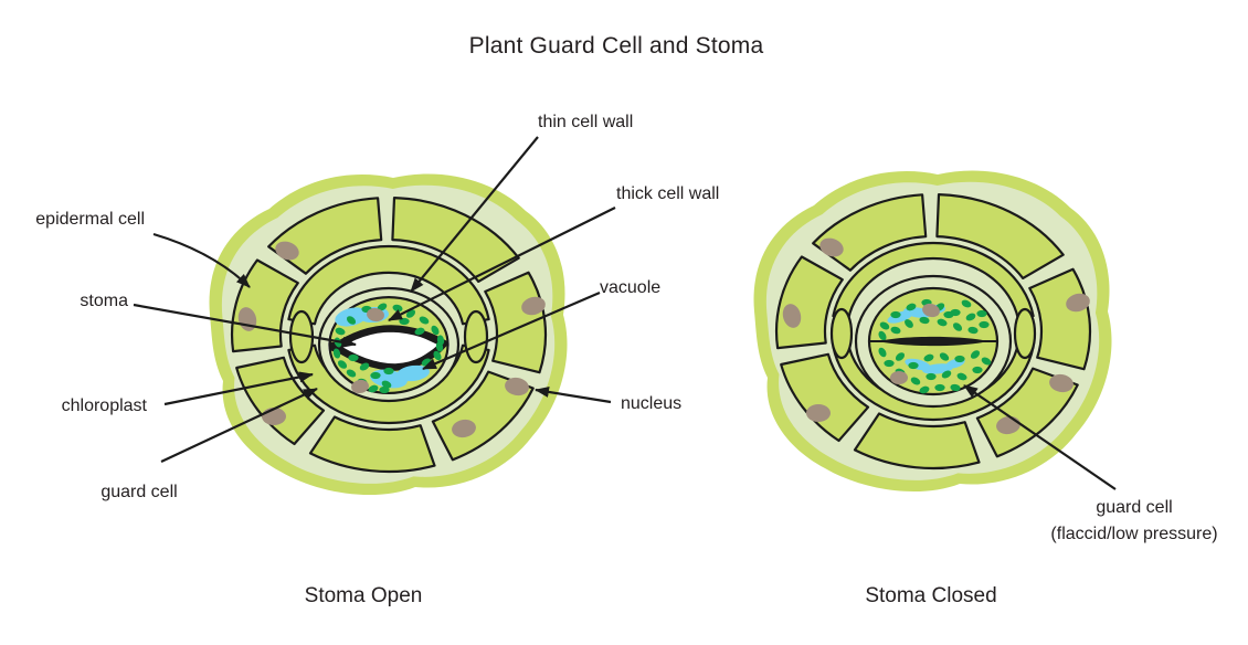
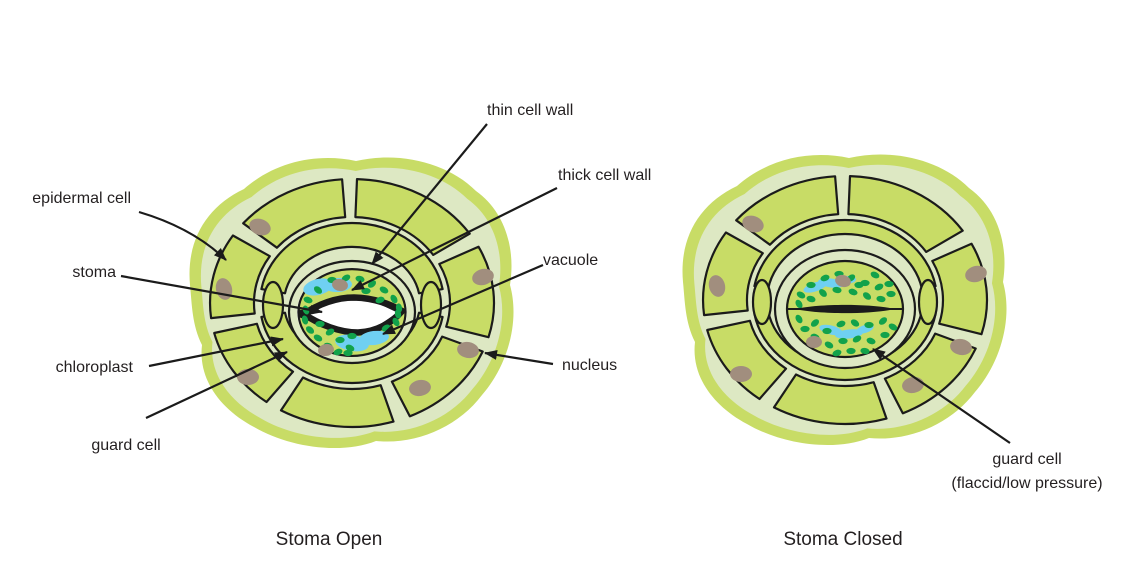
- Plant Guard Cell and Stoma
  epidermal cell
  stoma
  chloroplast
  guard cell
  thin cell wall
  thick cell wall
  vacuole
  nucleus
  guard cell
  (flaccid/low pressure)
  Stoma Open
  Stoma Closed
